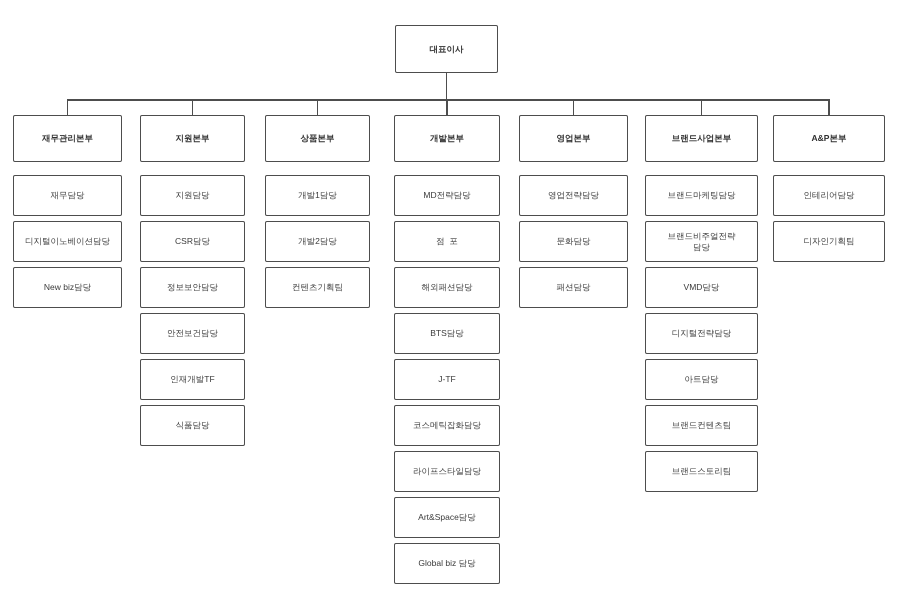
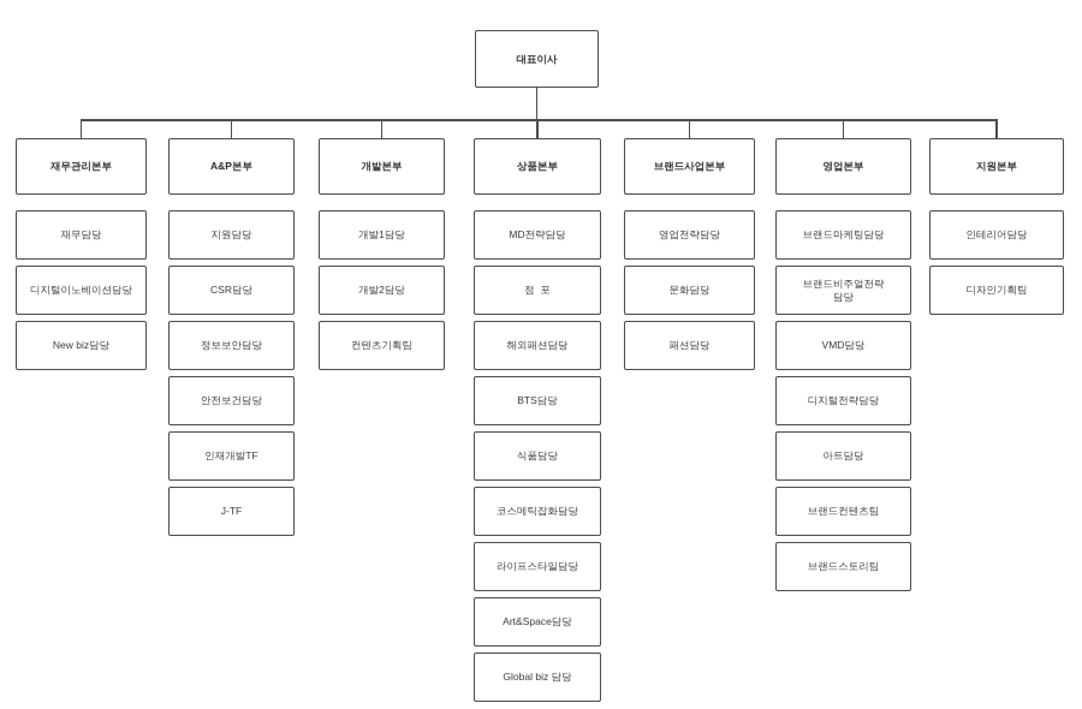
  대표이사
  재무관리본부
  재무담당
  디지털이노베이션담당
  New biz담당
- 지원본부
+ A&P본부
  지원담당
  CSR담당
  정보보안담당
  안전보건담당
  인재개발TF
- 식품담당
+ J-TF
- 상품본부
+ 개발본부
  개발1담당
  개발2담당
  컨텐츠기획팀
- 개발본부
+ 상품본부
  MD전략담당
  점 포
  해외패션담당
  BTS담당
- J-TF
+ 식품담당
  코스메틱잡화담당
  라이프스타일담당
  Art&Space담당
  Global biz 담당
- 영업본부
+ 브랜드사업본부
  영업전략담당
  문화담당
  패션담당
- 브랜드사업본부
+ 영업본부
  브랜드마케팅담당
  브랜드비주얼전략
  담당
  VMD담당
  디지털전략담당
  아트담당
  브랜드컨텐츠팀
  브랜드스토리팀
- A&P본부
+ 지원본부
  인테리어담당
  디자인기획팀
